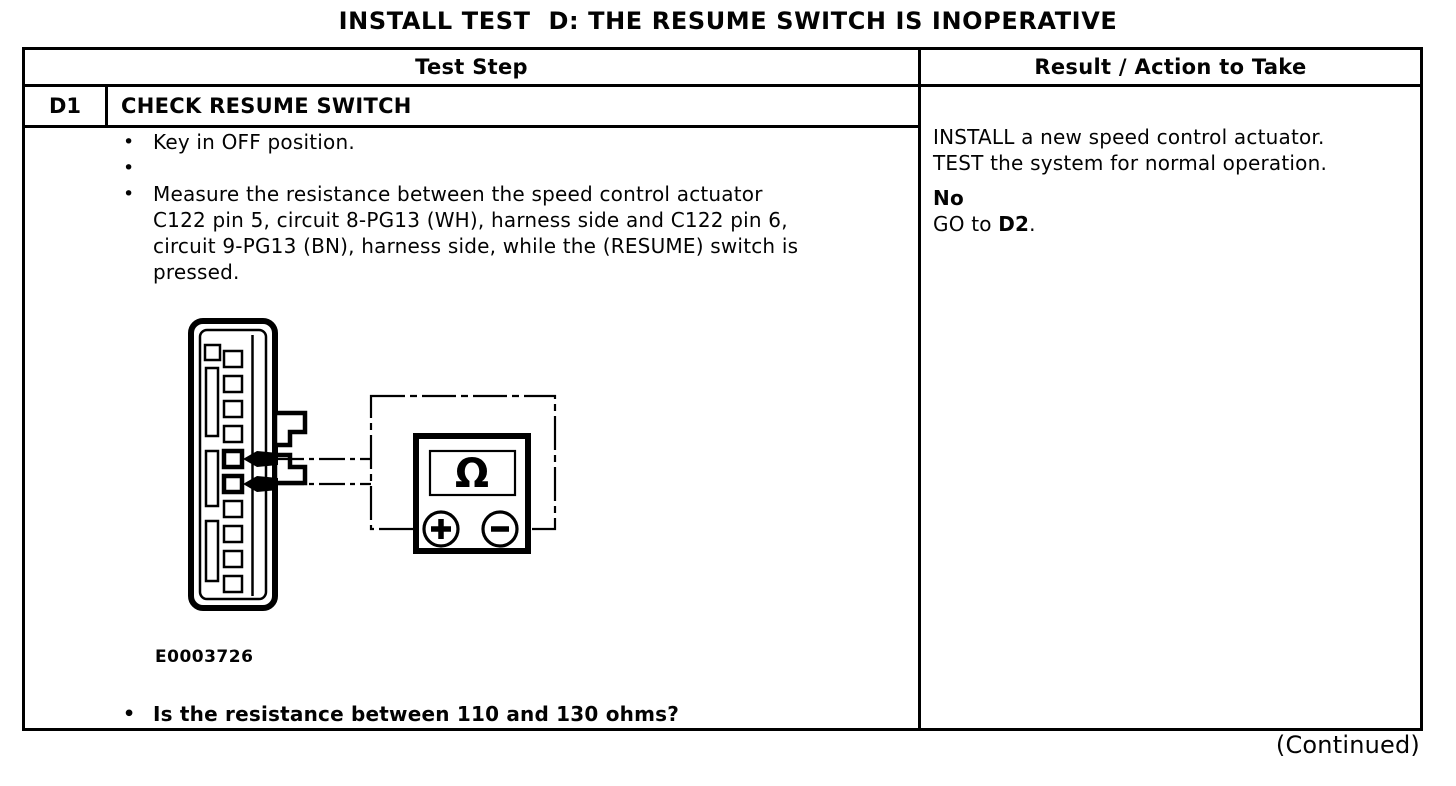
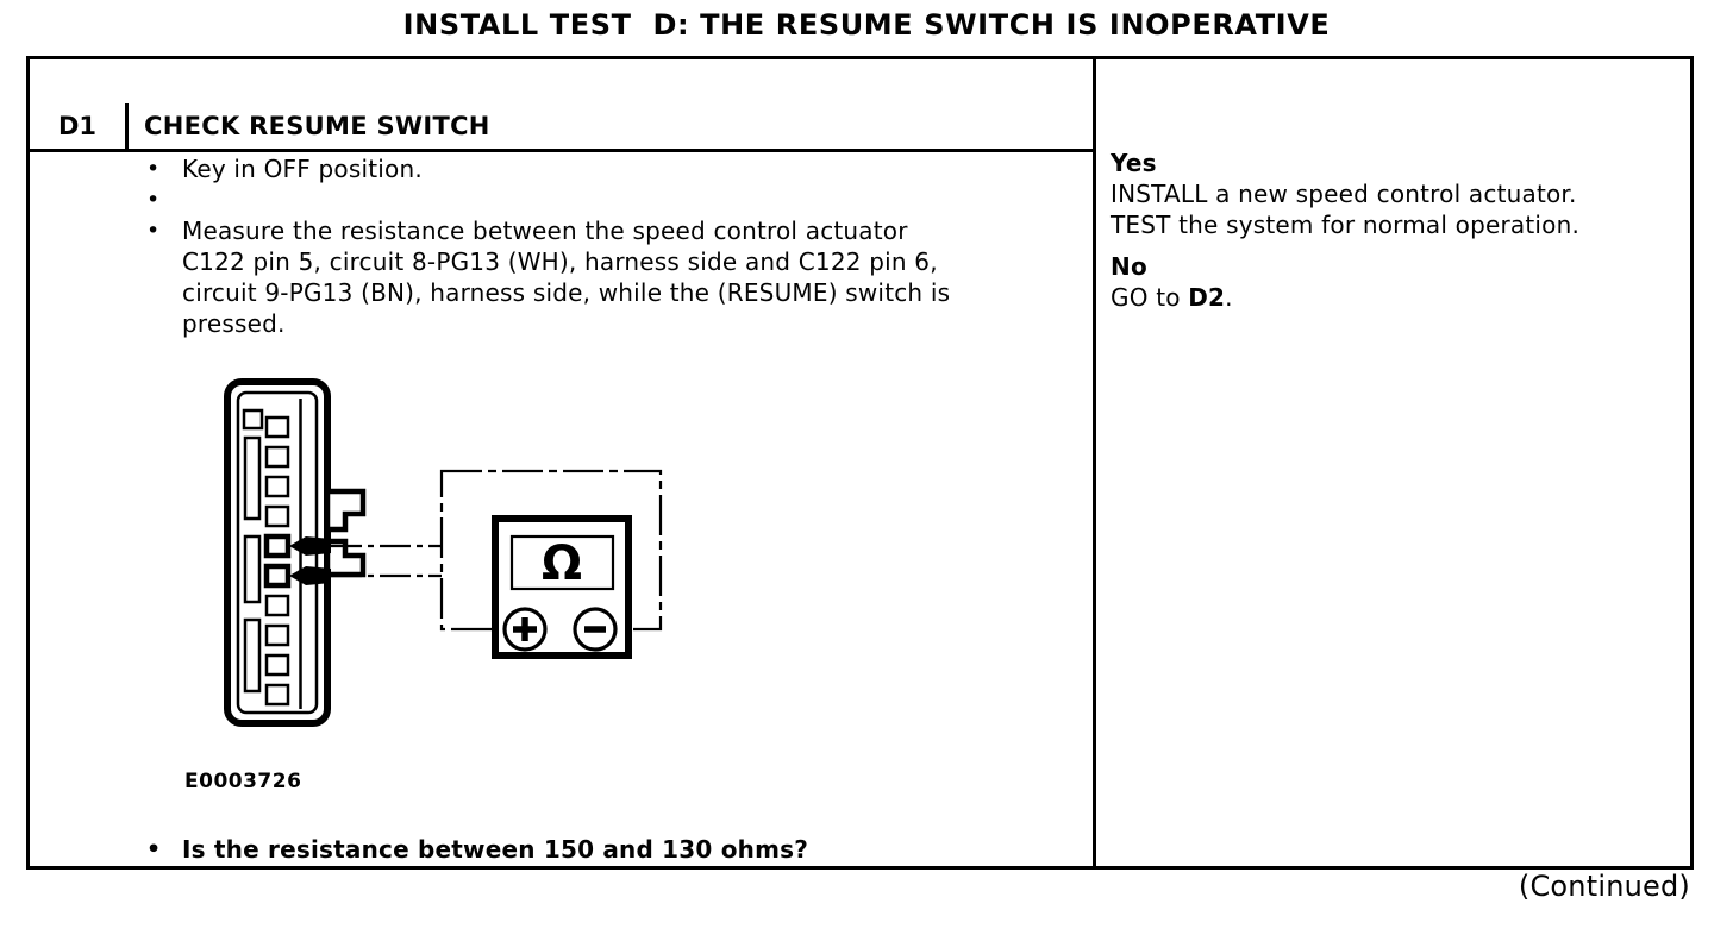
  INSTALL TEST D: THE RESUME SWITCH IS INOPERATIVE
- Test Step
- Result / Action to Take
  D1
  CHECK RESUME SWITCH
  •
  Key in OFF position.
  •
  •
  Measure the resistance between the speed control actuator
  C122 pin 5, circuit 8-PG13 (WH), harness side and C122 pin 6,
  circuit 9-PG13 (BN), harness side, while the (RESUME) switch is
  pressed.
  Ω
  E0003726
  •
- Is the resistance between 110 and 130 ohms?
+ Is the resistance between 150 and 130 ohms?
+ Yes
  INSTALL a new speed control actuator.
  TEST the system for normal operation.
  No
  GO to D2.
  (Continued)
